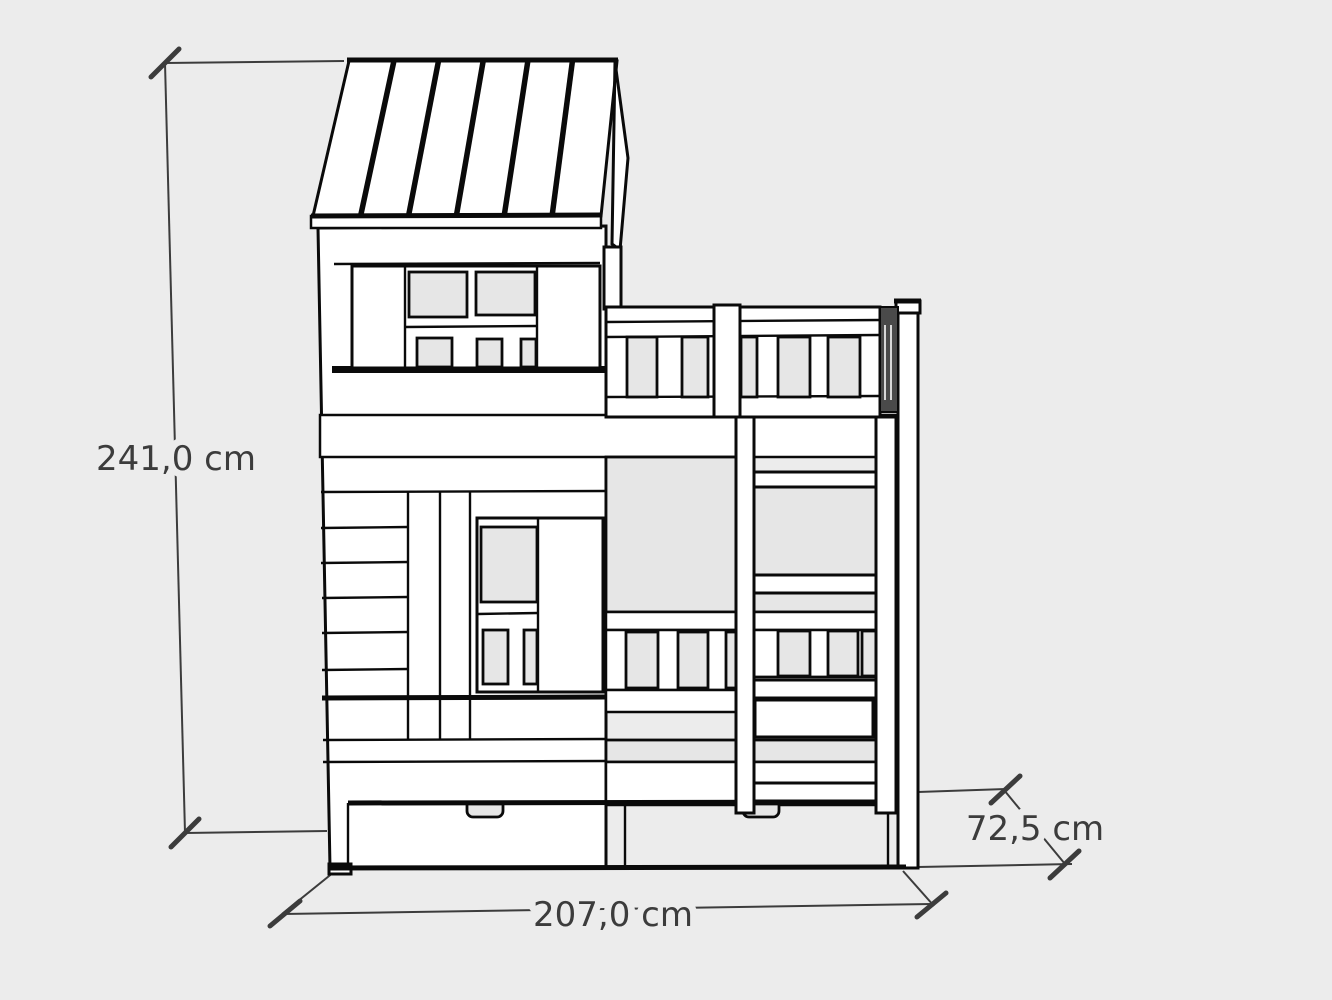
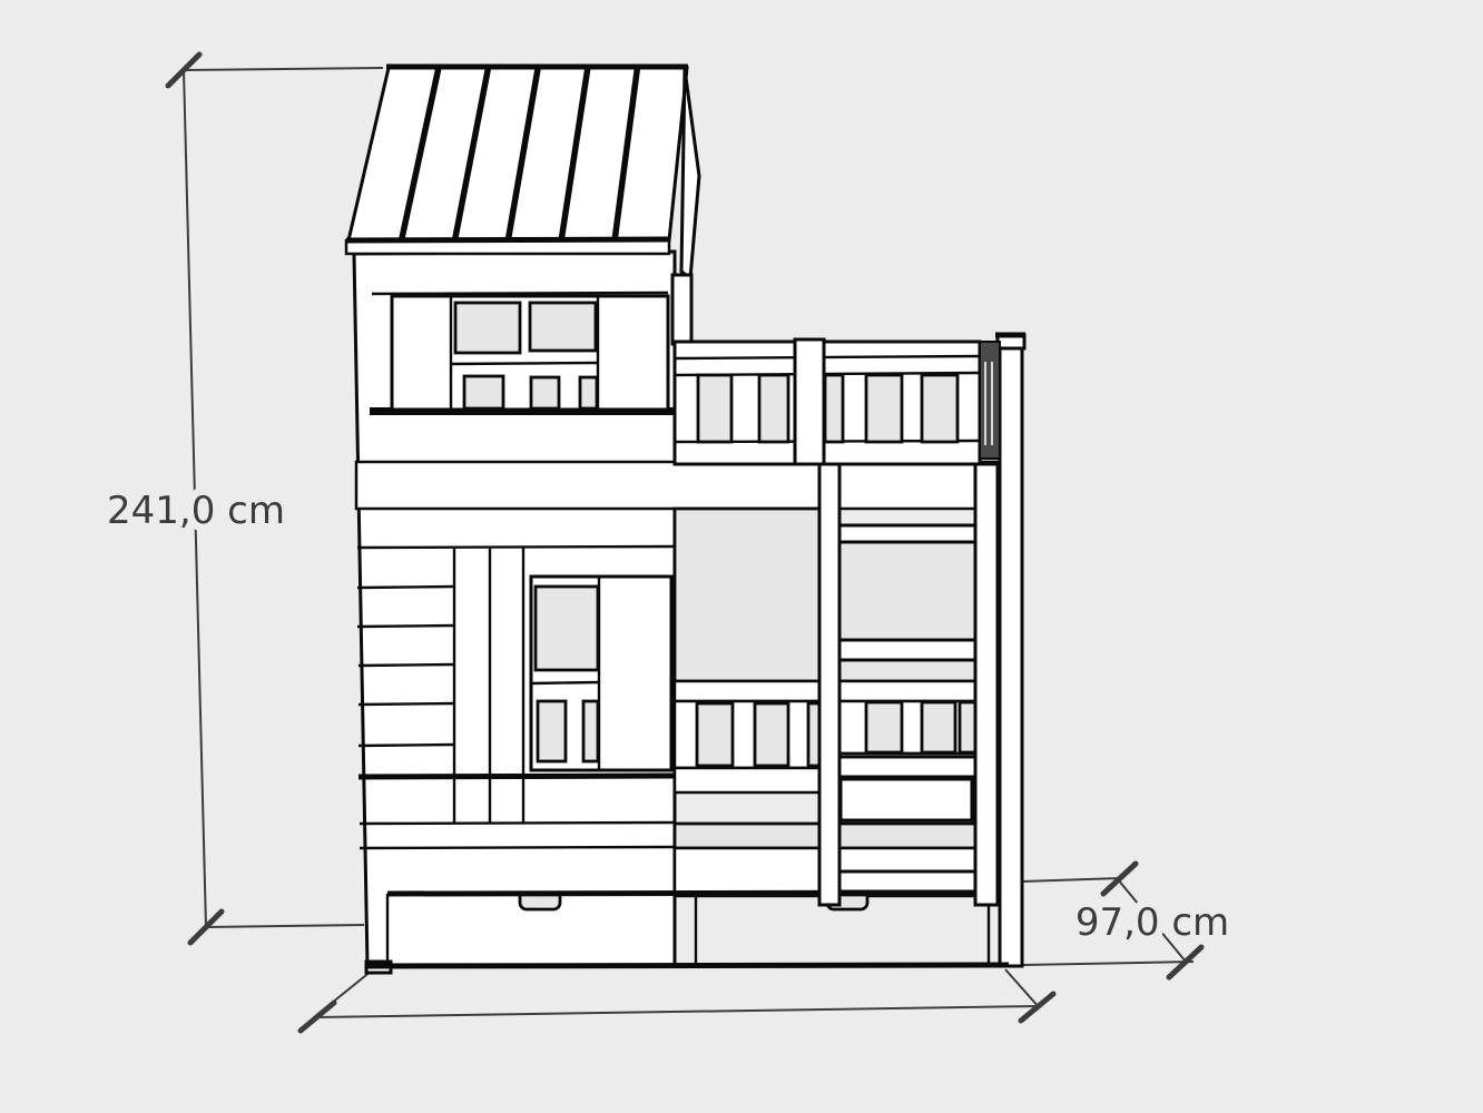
  241,0 cm
- 207,0 cm
- 72,5 cm
+ 97,0 cm
